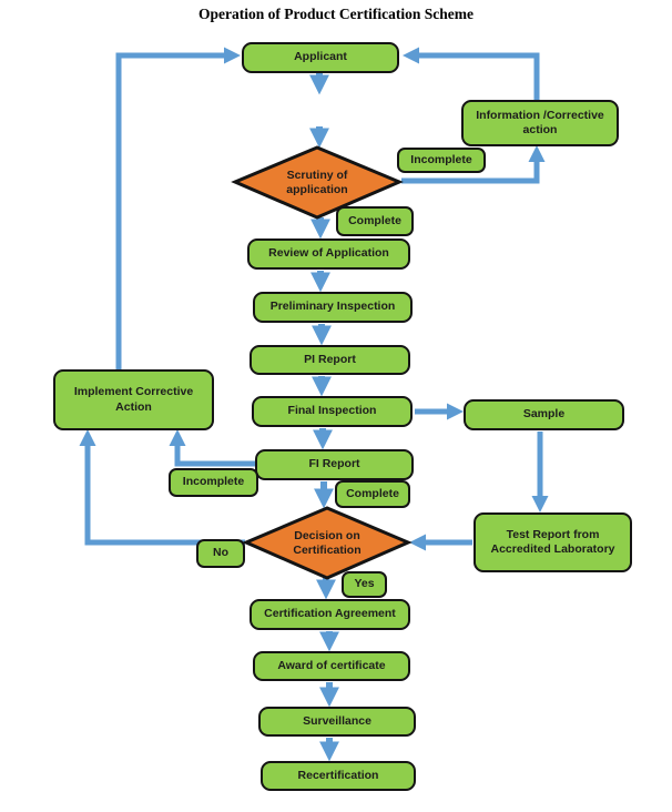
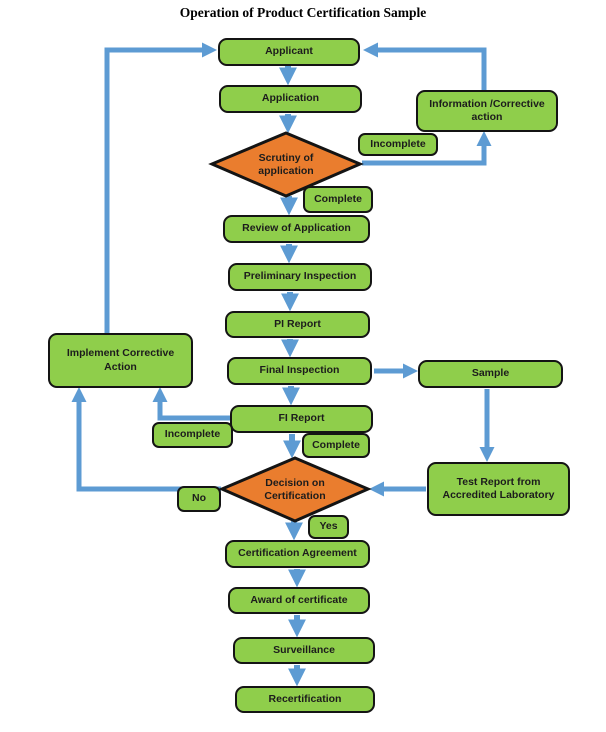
- Operation of Product Certification Scheme
+ Operation of Product Certification Sample
  Applicant
+ Application
  Information /Corrective
  action
  Review of Application
  Preliminary Inspection
  PI Report
  Final Inspection
  Sample
  Implement Corrective
  Action
  FI Report
  Test Report from
  Accredited Laboratory
  Certification Agreement
  Award of certificate
  Surveillance
  Recertification
  Scrutiny of
  application
  Decision on
  Certification
  Incomplete
  Complete
  Incomplete
  Complete
  No
  Yes
